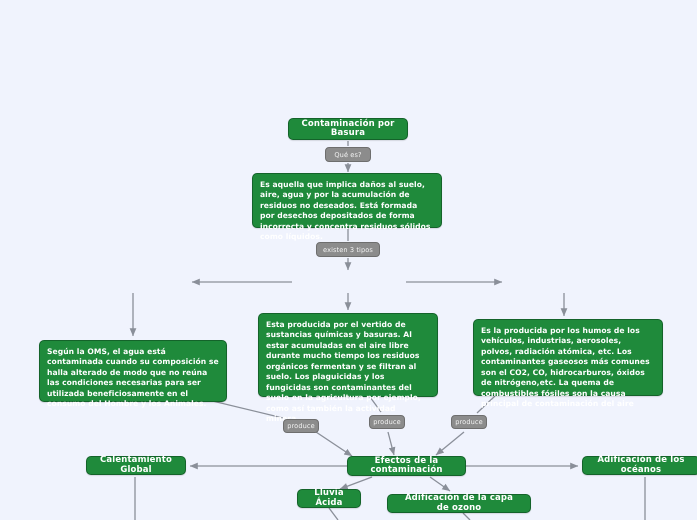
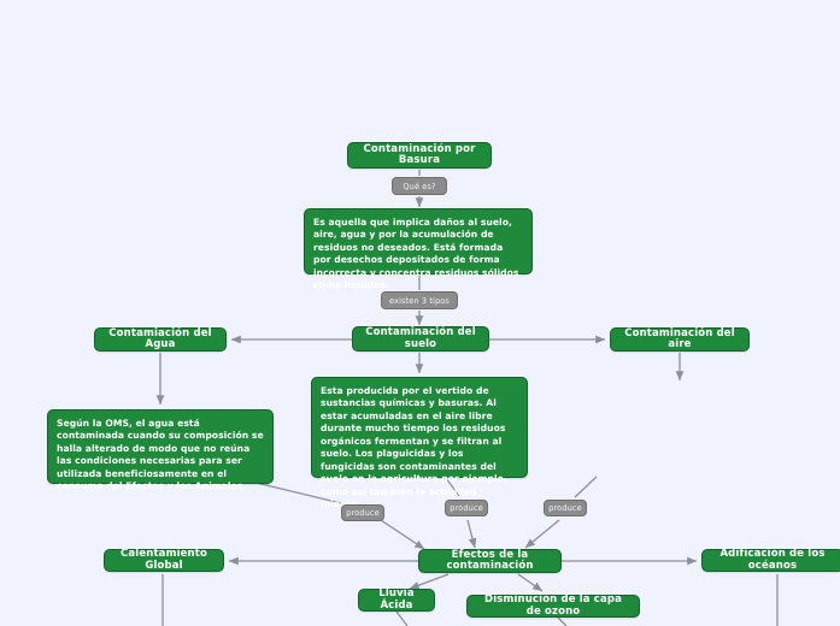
  Contaminación por Basura
  Qué es?
  Es aquella que implica daños al suelo, aire, agua y por la acumulación de residuos no deseados. Está formada por desechos depositados de forma incorrecta y concentra residuos sólidos
  existen 3 tipos
+ Contaminación del suelo
+ Contamiación del Agua
+ Contaminación del aire
- Según la OMS, el agua está contaminada cuando su composición se halla alterado de modo que no reúna las condiciones necesarias para ser utilizada beneficiosamente en el consumo del Hombre y los Animales.
+ Según la OMS, el agua está contaminada cuando su composición se halla alterado de modo que no reúna las condiciones necesarias para ser utilizada beneficiosamente en el consumo del Efectos y los Animales.
  Esta producida por el vertido de sustancias químicas y basuras. Al estar acumuladas en el aire libre durante mucho tiempo los residuos orgánicos fermentan y se filtran al suelo. Los plaguicidas y los fungicidas son contaminantes del suelo en la agricultura por ejemplo, como así también la actividad min
- Es la producida por los humos de los vehículos, industrias, aerosoles, polvos, radiación atómica, etc. Los contaminantes gaseosos más comunes son el CO2, CO, hidrocarburos, óxidos de nitrógeno,etc. La quema de combustibles fósiles son la causa principal de contaminación del aire
  produce
  produce
  produce
  Efectos de la contaminación
  Calentamiento Global
  Adificación de los océanos
  Lluvia Ácida
- Adificación de la capa de ozono
+ Disminución de la capa de ozono
